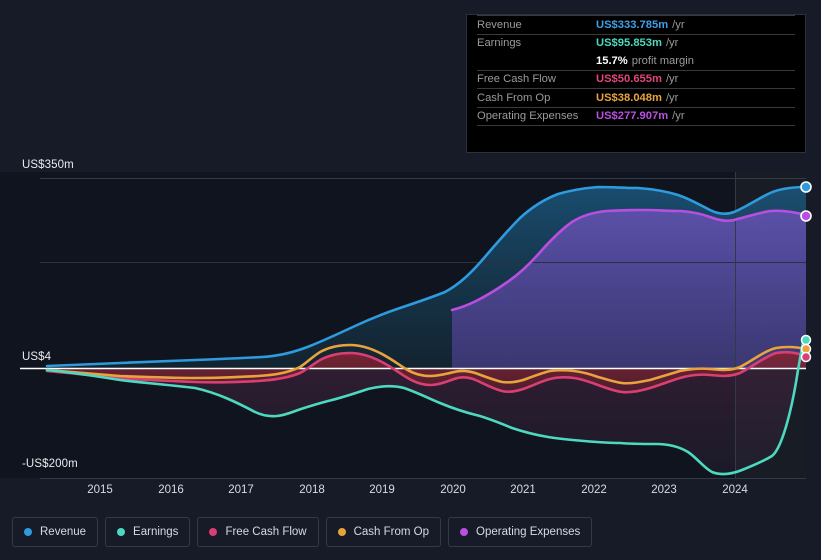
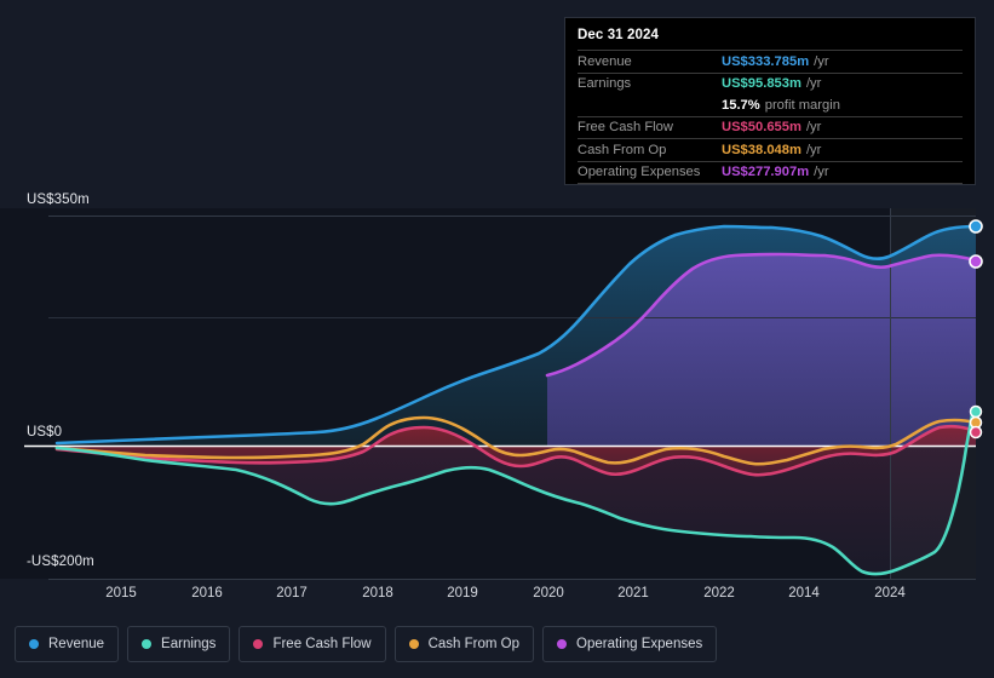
  US$350m
- US$4
+ US$0
  -US$200m
  2015
  2016
  2017
  2018
  2019
  2020
  2021
  2022
- 2023
+ 2014
  2024
+ Dec 31 2024
  Revenue
  US$333.785m
  /yr
  Earnings
  US$95.853m
  /yr
  15.7%
  profit margin
  Free Cash Flow
  US$50.655m
  /yr
  Cash From Op
  US$38.048m
  /yr
  Operating Expenses
  US$277.907m
  /yr
  Revenue
  Earnings
  Free Cash Flow
  Cash From Op
  Operating Expenses
